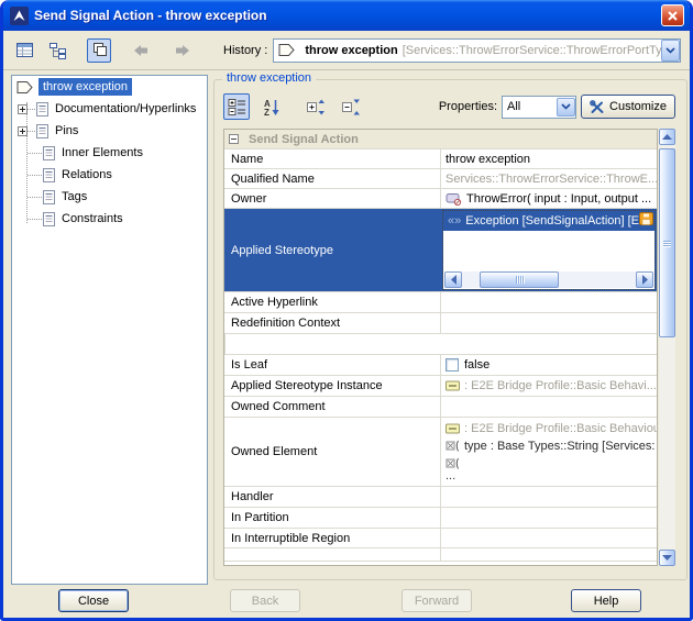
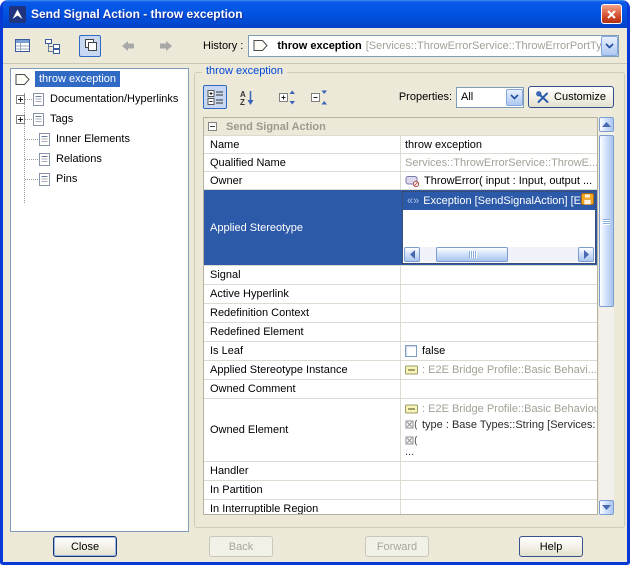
  Send Signal Action - throw exception
  History :
  throw exception
  [Services::ThrowErrorService::ThrowErrorPortTy
  throw exception
  Documentation/Hyperlinks
- Pins
+ Tags
  Inner Elements
  Relations
- Tags
+ Pins
- Constraints
  throw exception
  A
  Z
  Properties:
  All
  Customize
  Send Signal Action
  Name
  throw exception
  Qualified Name
  Services::ThrowErrorService::ThrowE...
  Owner
  ThrowError( input : Input, output ...
  Applied Stereotype
  «»
  Exception [SendSignalAction] [E
+ Signal
  Active Hyperlink
  Redefinition Context
+ Redefined Element
  Is Leaf
  false
  Applied Stereotype Instance
  : E2E Bridge Profile::Basic Behavi...
  Owned Comment
  Owned Element
  : E2E Bridge Profile::Basic Behaviou
  type : Base Types::String [Services:
  ...
  Handler
  In Partition
  In Interruptible Region
  Close
  Back
  Forward
  Help
